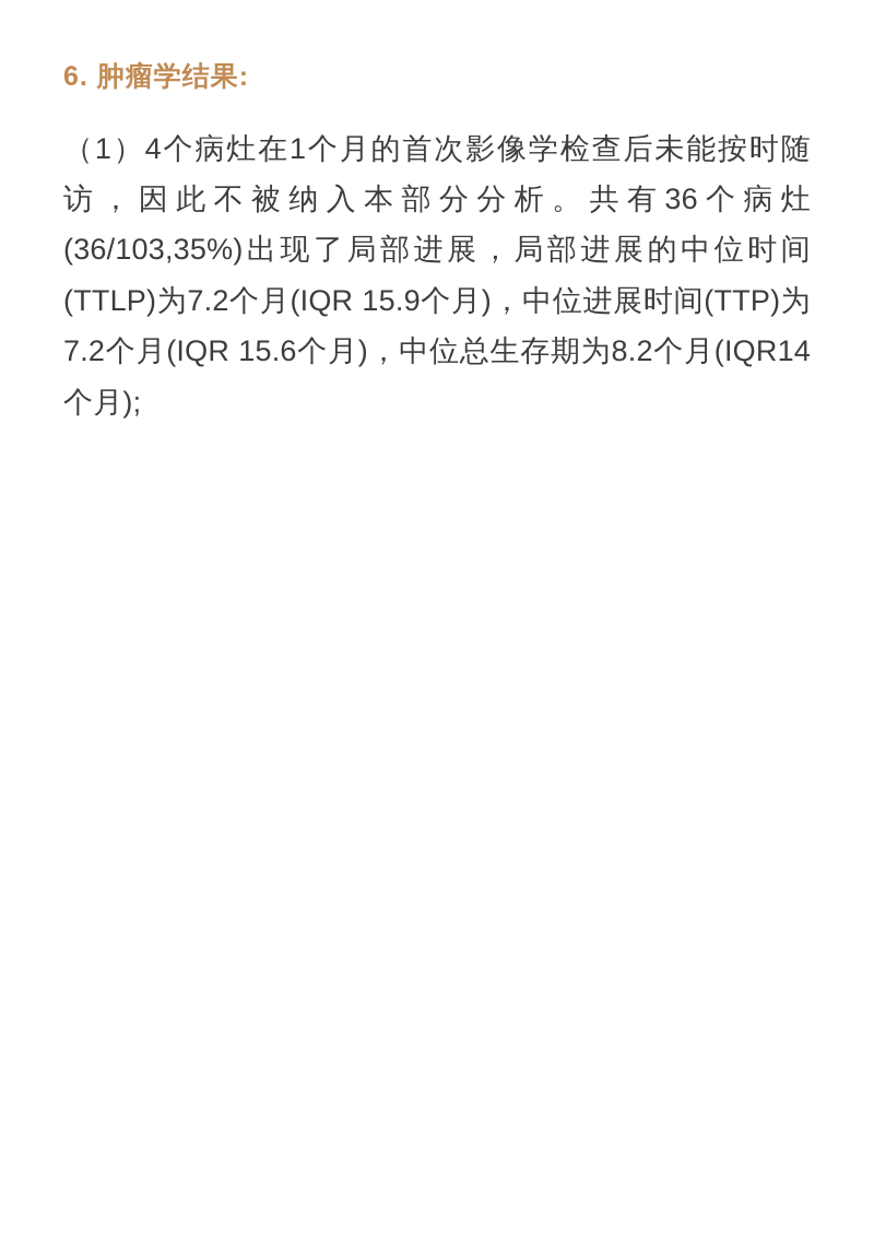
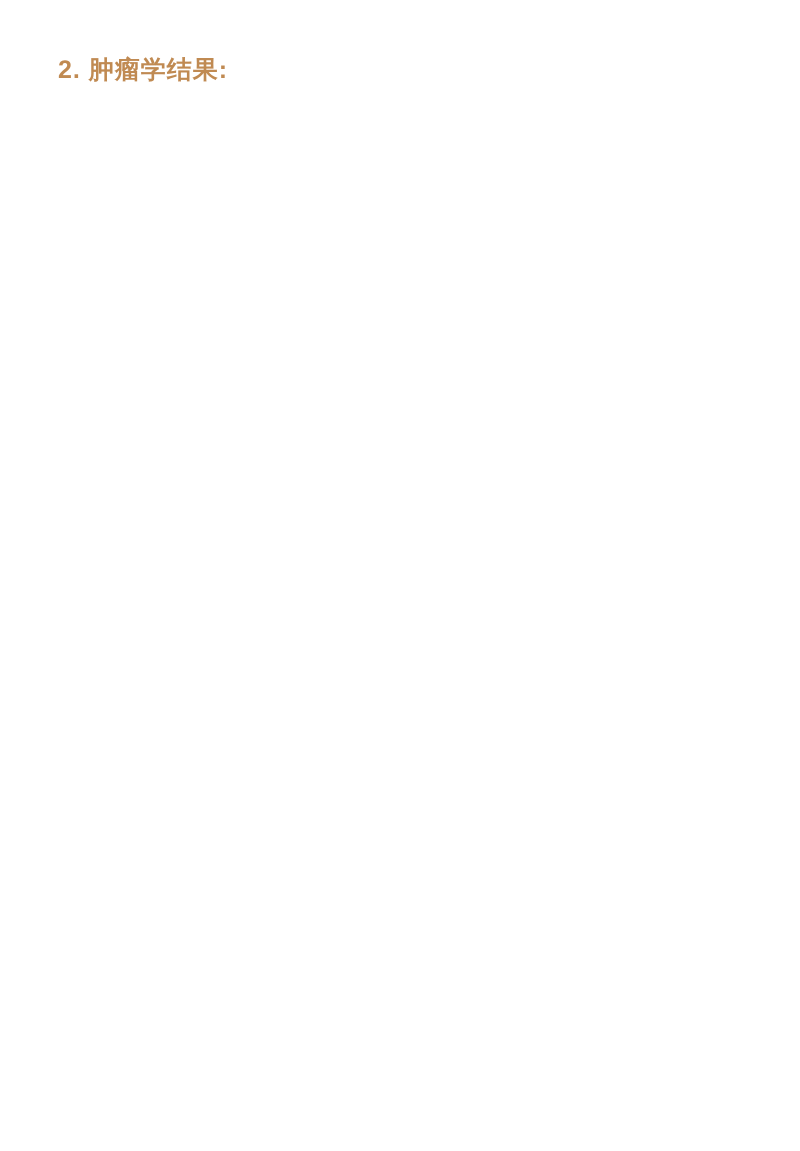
- 6. 肿瘤学结果:
+ 2. 肿瘤学结果:
- （1）4个病灶在1个月的首次影像学检查后未能按时随访，因此不被纳入本部分分析。共有36个病灶(36/103,35%)出现了局部进展，局部进展的中位时间(TTLP)为7.2个月(IQR 15.9个月)，中位进展时间(TTP)为7.2个月(IQR 15.6个月)，中位总生存期为8.2个月(IQR14个月);
